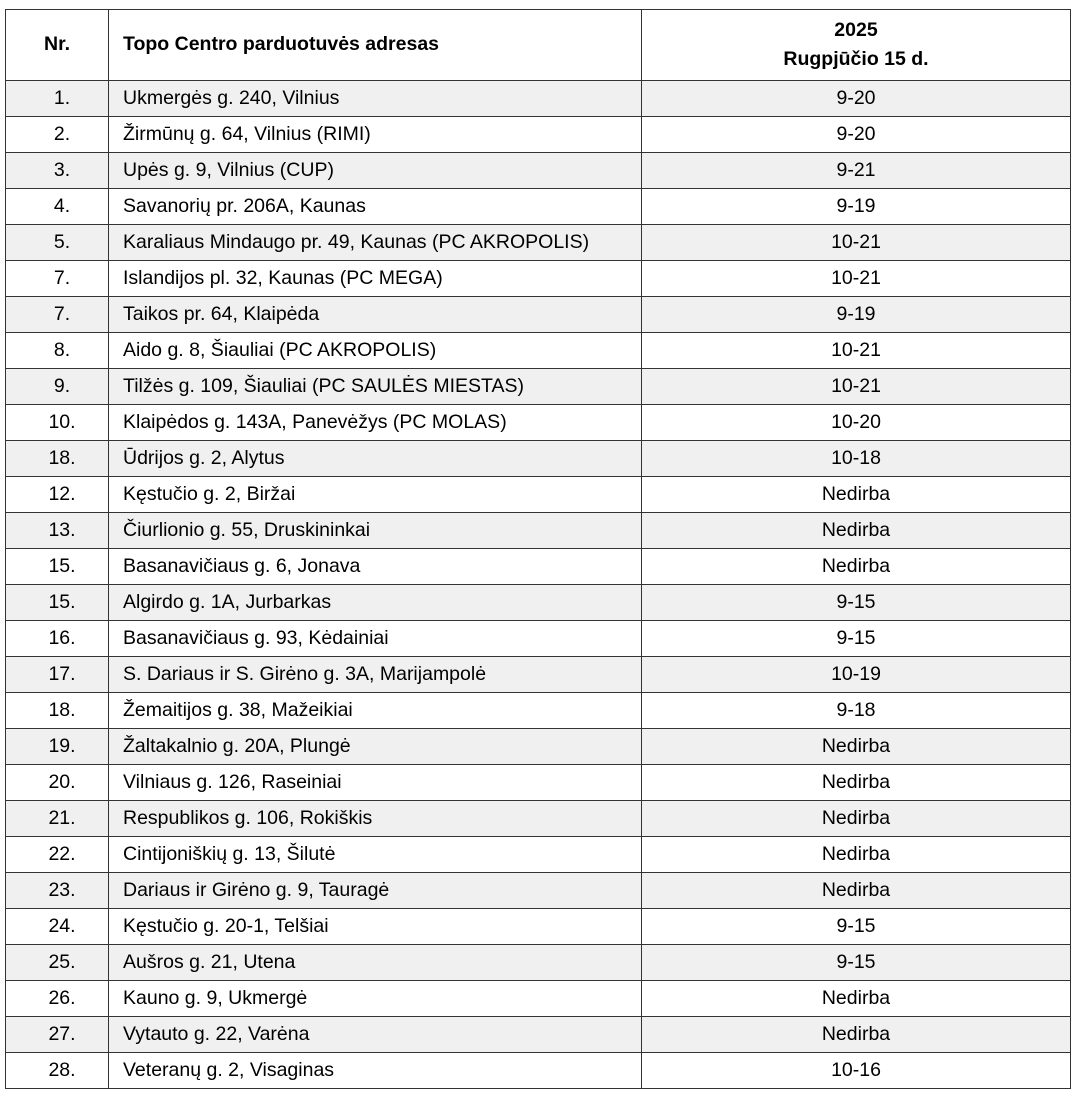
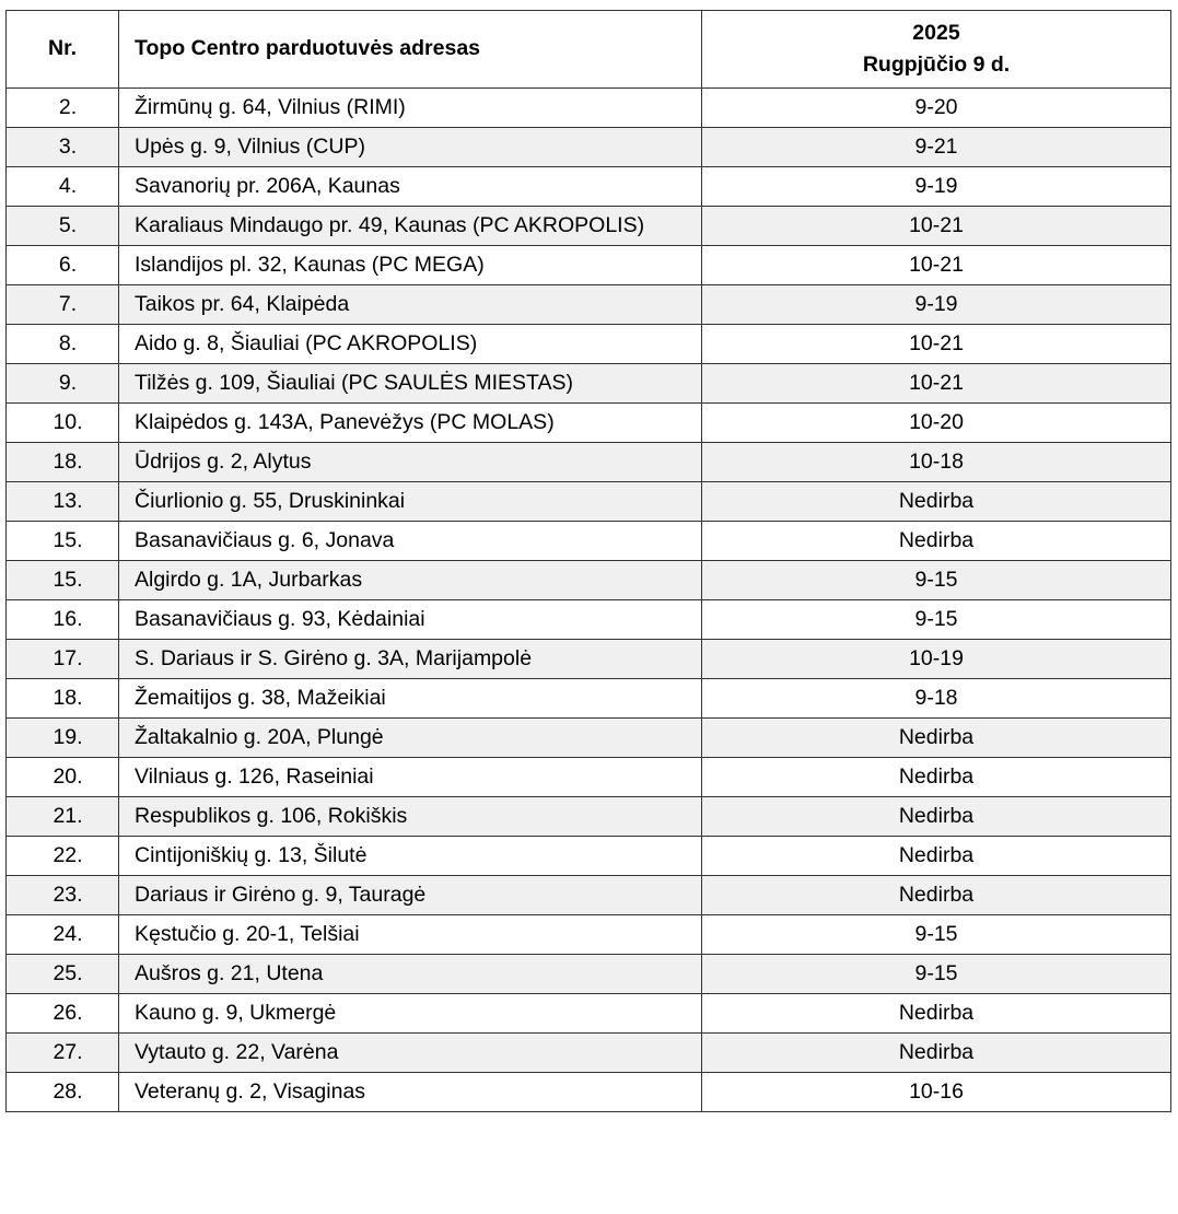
- Nr.	Topo Centro parduotuvės adresas	2025 Rugpjūčio 15 d.
+ Nr.	Topo Centro parduotuvės adresas	2025 Rugpjūčio 9 d.
- 1.	Ukmergės g. 240, Vilnius	9-20
  2.	Žirmūnų g. 64, Vilnius (RIMI)	9-20
  3.	Upės g. 9, Vilnius (CUP)	9-21
  4.	Savanorių pr. 206A, Kaunas	9-19
  5.	Karaliaus Mindaugo pr. 49, Kaunas (PC AKROPOLIS)	10-21
- 7.	Islandijos pl. 32, Kaunas (PC MEGA)	10-21
+ 6.	Islandijos pl. 32, Kaunas (PC MEGA)	10-21
  7.	Taikos pr. 64, Klaipėda	9-19
  8.	Aido g. 8, Šiauliai (PC AKROPOLIS)	10-21
  9.	Tilžės g. 109, Šiauliai (PC SAULĖS MIESTAS)	10-21
  10.	Klaipėdos g. 143A, Panevėžys (PC MOLAS)	10-20
  18.	Ūdrijos g. 2, Alytus	10-18
- 12.	Kęstučio g. 2, Biržai	Nedirba
  13.	Čiurlionio g. 55, Druskininkai	Nedirba
  15.	Basanavičiaus g. 6, Jonava	Nedirba
  15.	Algirdo g. 1A, Jurbarkas	9-15
  16.	Basanavičiaus g. 93, Kėdainiai	9-15
  17.	S. Dariaus ir S. Girėno g. 3A, Marijampolė	10-19
  18.	Žemaitijos g. 38, Mažeikiai	9-18
  19.	Žaltakalnio g. 20A, Plungė	Nedirba
  20.	Vilniaus g. 126, Raseiniai	Nedirba
  21.	Respublikos g. 106, Rokiškis	Nedirba
  22.	Cintijoniškių g. 13, Šilutė	Nedirba
  23.	Dariaus ir Girėno g. 9, Tauragė	Nedirba
  24.	Kęstučio g. 20-1, Telšiai	9-15
  25.	Aušros g. 21, Utena	9-15
  26.	Kauno g. 9, Ukmergė	Nedirba
  27.	Vytauto g. 22, Varėna	Nedirba
  28.	Veteranų g. 2, Visaginas	10-16
